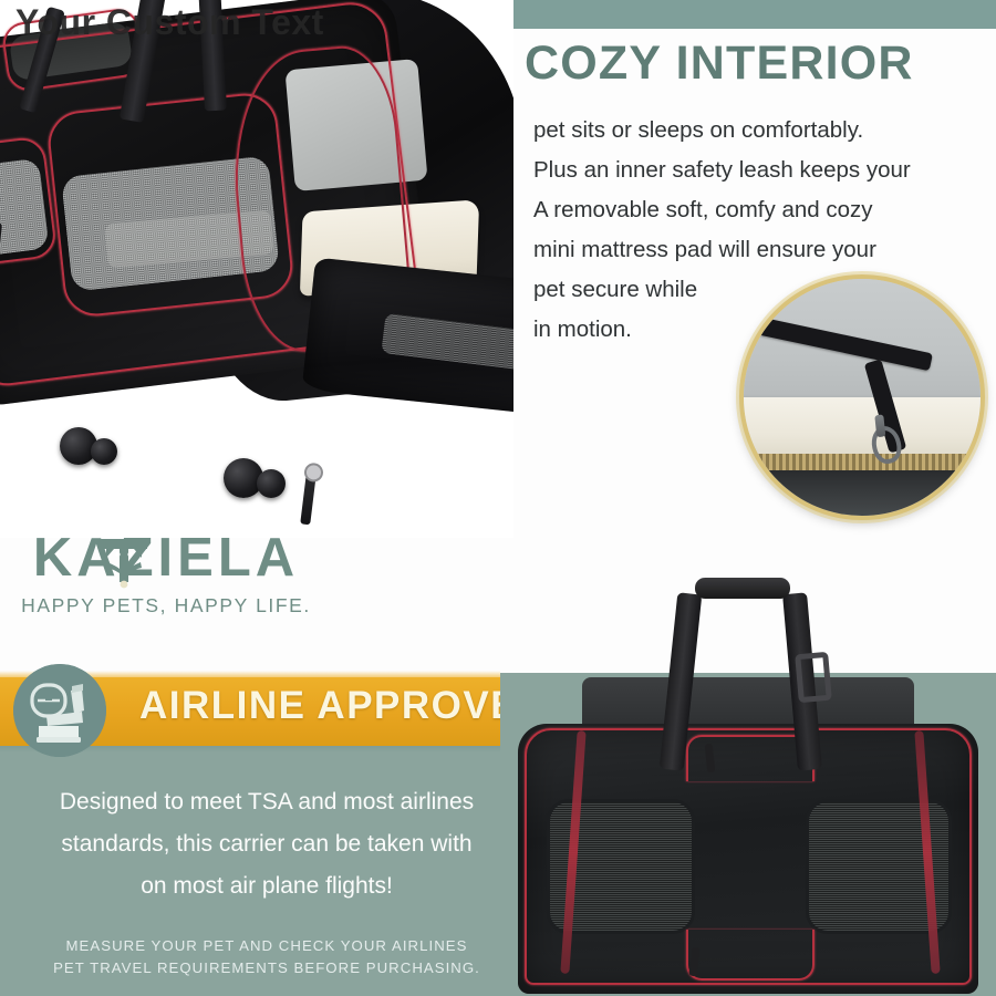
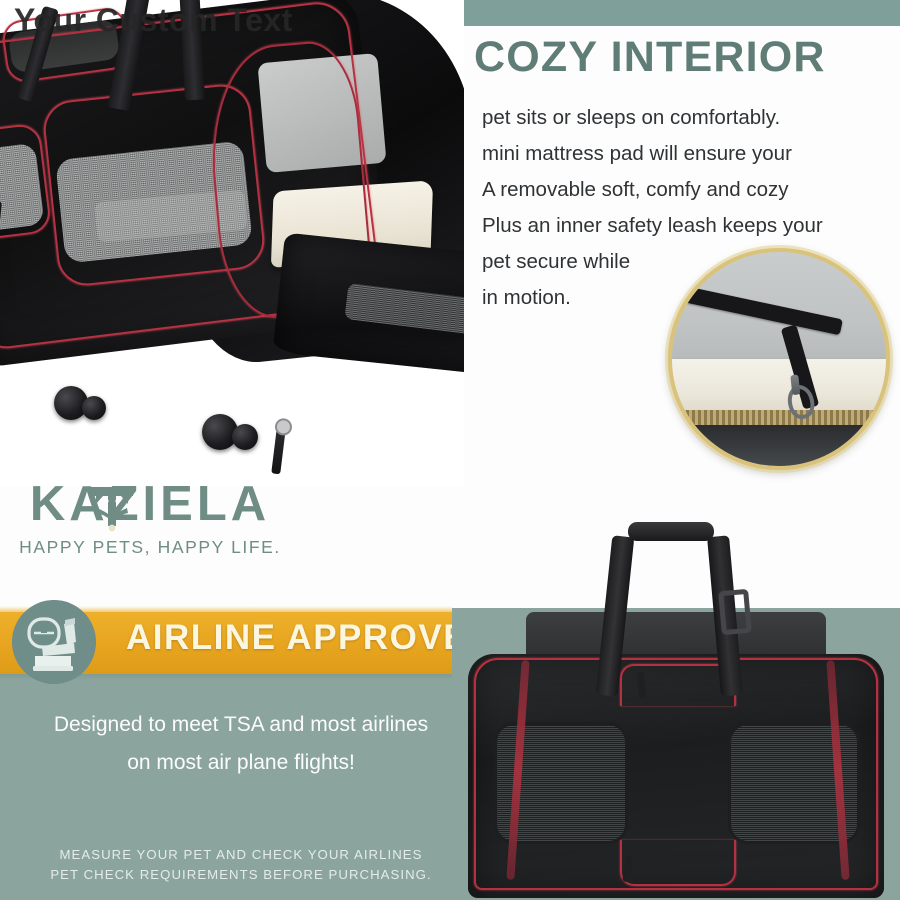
  Your Custom Text
  COZY INTERIOR
  pet sits or sleeps on comfortably.
- Plus an inner safety leash keeps your
+ mini mattress pad will ensure your
  A removable soft, comfy and cozy
- mini mattress pad will ensure your
+ Plus an inner safety leash keeps your
  pet secure while
  in motion.
  KAZIELA
  HAPPY PETS, HAPPY LIFE.
  AIRLINE APPROV
  Designed to meet TSA and most airlines
- standards, this carrier can be taken with
  on most air plane flights!
  MEASURE YOUR PET AND CHECK YOUR AIRLINES
- PET TRAVEL REQUIREMENTS BEFORE PURCHASING.
+ PET CHECK REQUIREMENTS BEFORE PURCHASING.
